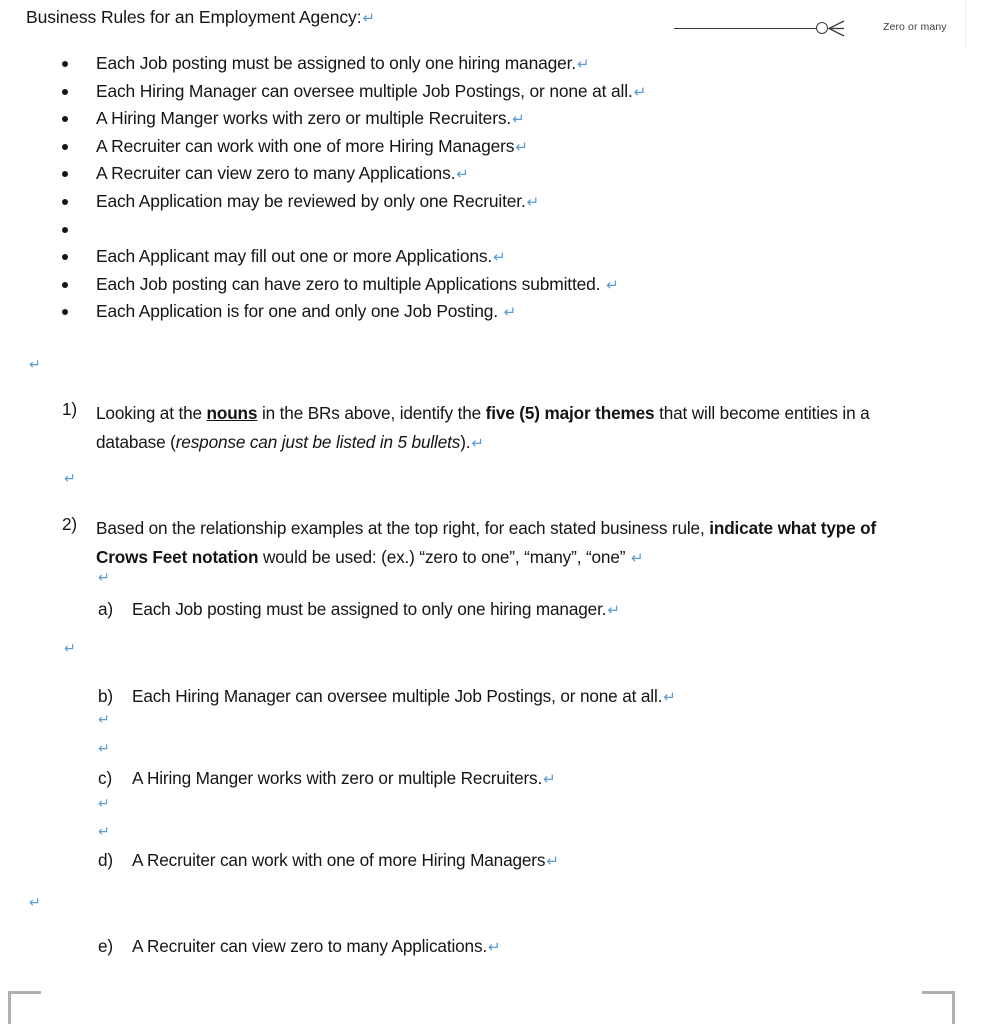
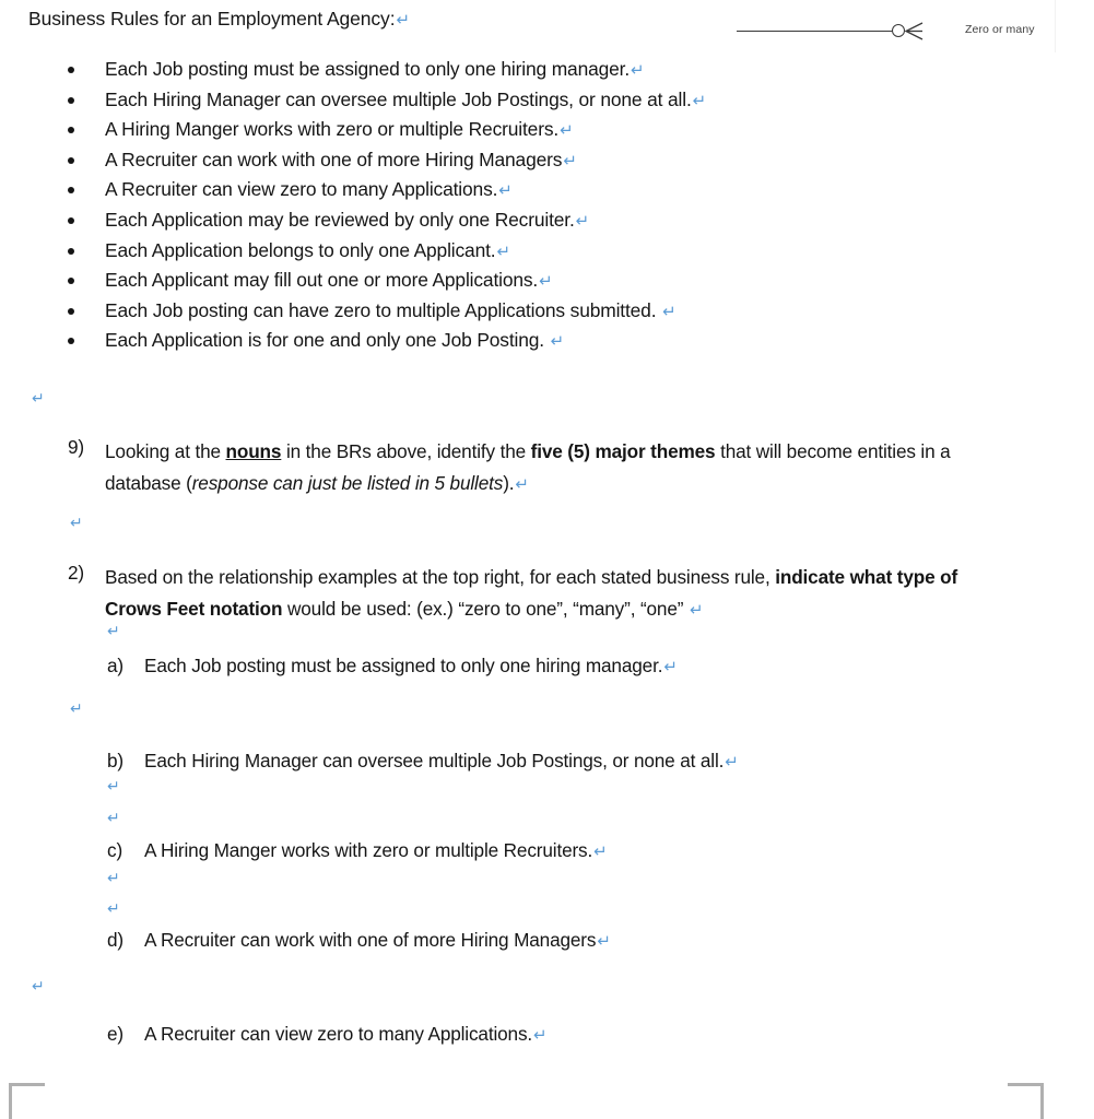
  Business Rules for an Employment Agency:↵
  Zero or many
  Each Job posting must be assigned to only one hiring manager.↵
  Each Hiring Manager can oversee multiple Job Postings, or none at all.↵
  A Hiring Manger works with zero or multiple Recruiters.↵
  A Recruiter can work with one of more Hiring Managers↵
  A Recruiter can view zero to many Applications.↵
  Each Application may be reviewed by only one Recruiter.↵
+ Each Application belongs to only one Applicant.↵
  Each Applicant may fill out one or more Applications.↵
  Each Job posting can have zero to multiple Applications submitted. ↵
  Each Application is for one and only one Job Posting. ↵
- 1)
+ 9)
  Looking at the nouns in the BRs above, identify the five (5) major themes that will become entities in a database (response can just be listed in 5 bullets).↵
  2)
  Based on the relationship examples at the top right, for each stated business rule, indicate what type of Crows Feet notation would be used: (ex.) “zero to one”, “many”, “one” ↵
  a)
  Each Job posting must be assigned to only one hiring manager.↵
  b)
  Each Hiring Manager can oversee multiple Job Postings, or none at all.↵
  c)
  A Hiring Manger works with zero or multiple Recruiters.↵
  d)
  A Recruiter can work with one of more Hiring Managers↵
  e)
  A Recruiter can view zero to many Applications.↵
  ↵
  ↵
  ↵
  ↵
  ↵
  ↵
  ↵
  ↵
  ↵
